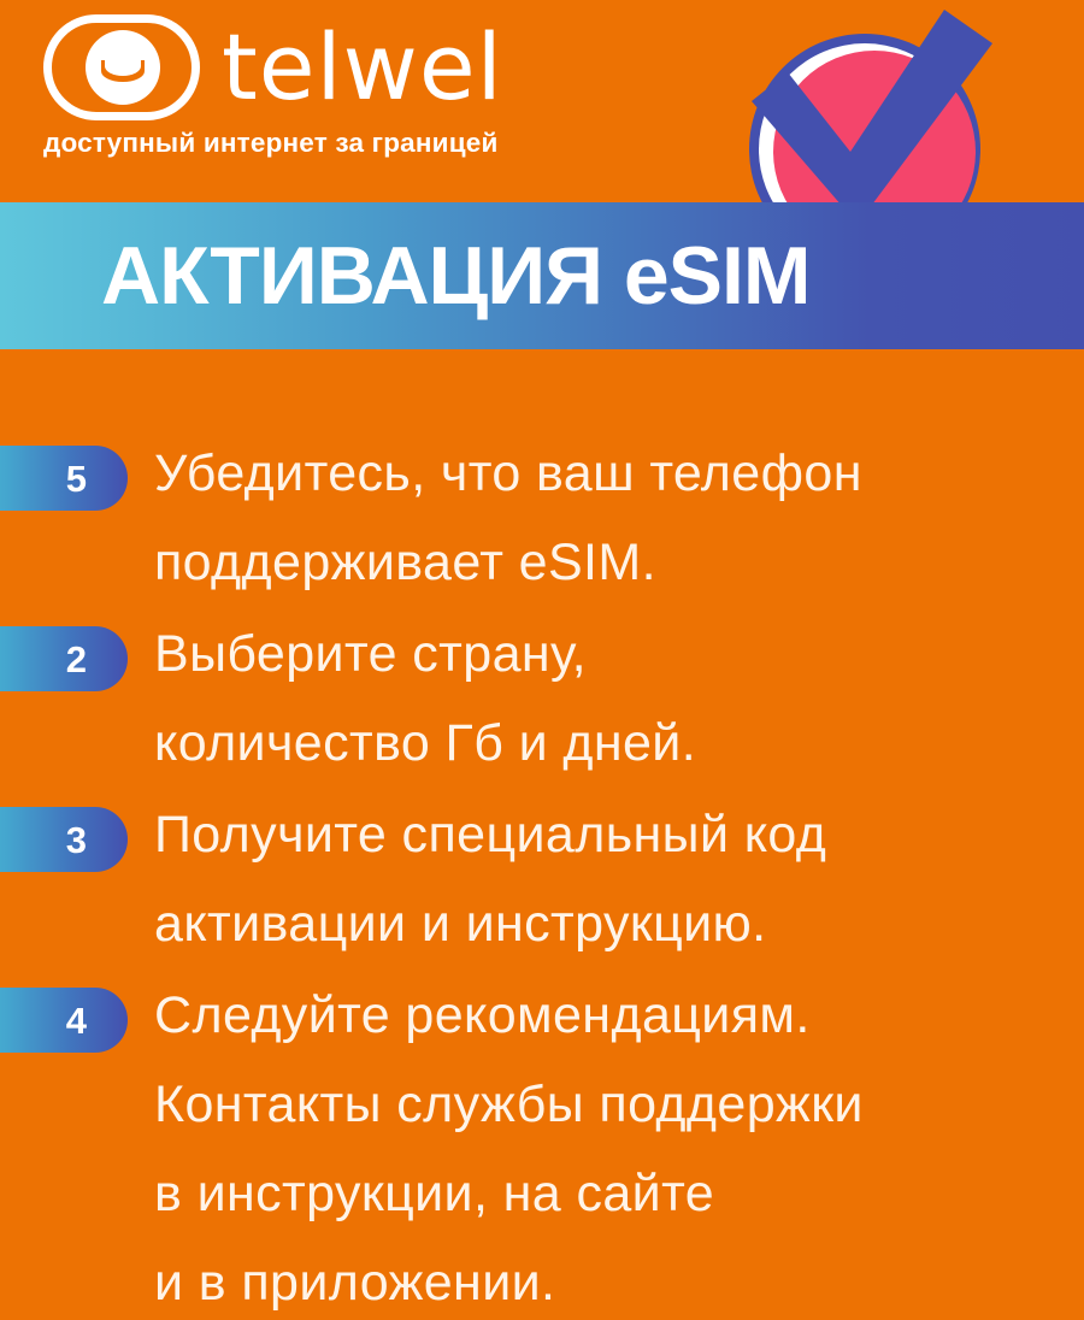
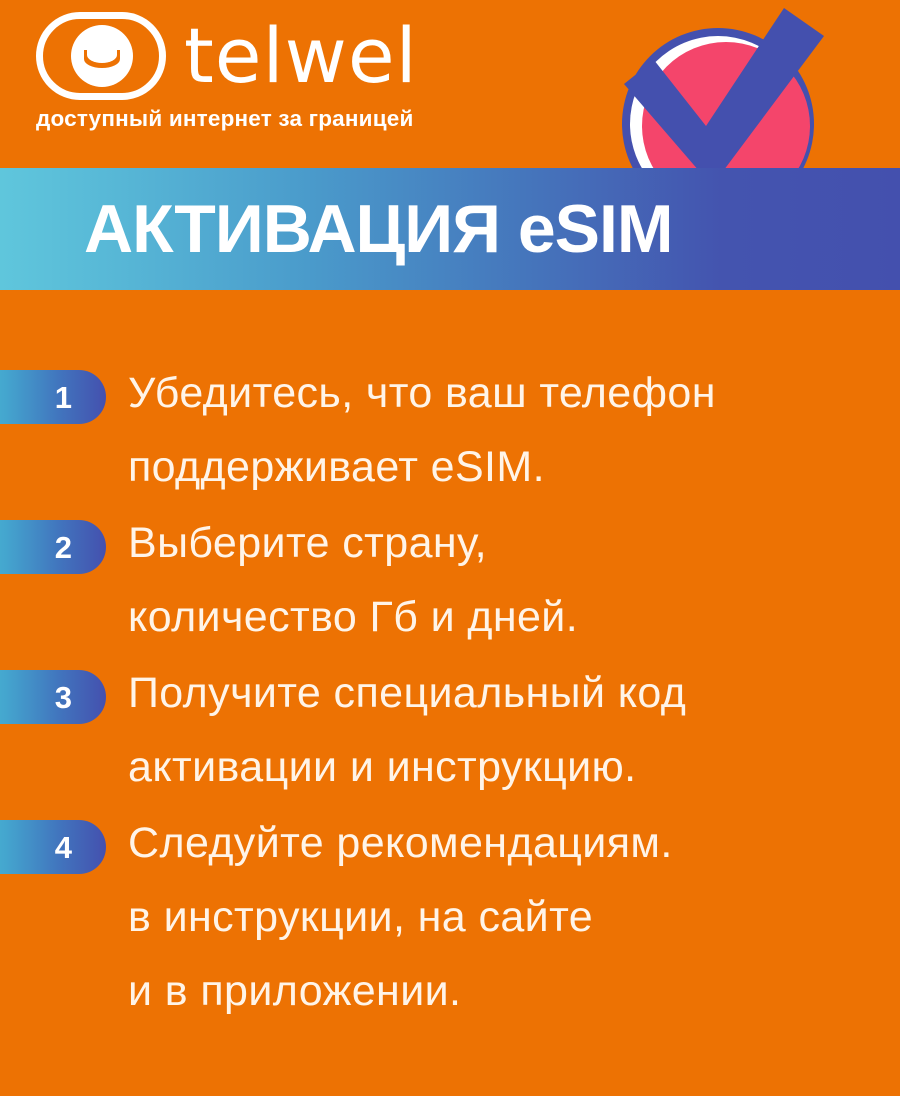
  telwel
  доступный интернет за границей
  АКТИВАЦИЯ eSIM
- 5
+ 1
  Убедитесь, что ваш телефон
  поддерживает eSIM.
  2
  Выберите страну,
  количество Гб и дней.
  3
  Получите специальный код
  активации и инструкцию.
  4
  Следуйте рекомендациям.
- Контакты службы поддержки
  в инструкции, на сайте
  и в приложении.
